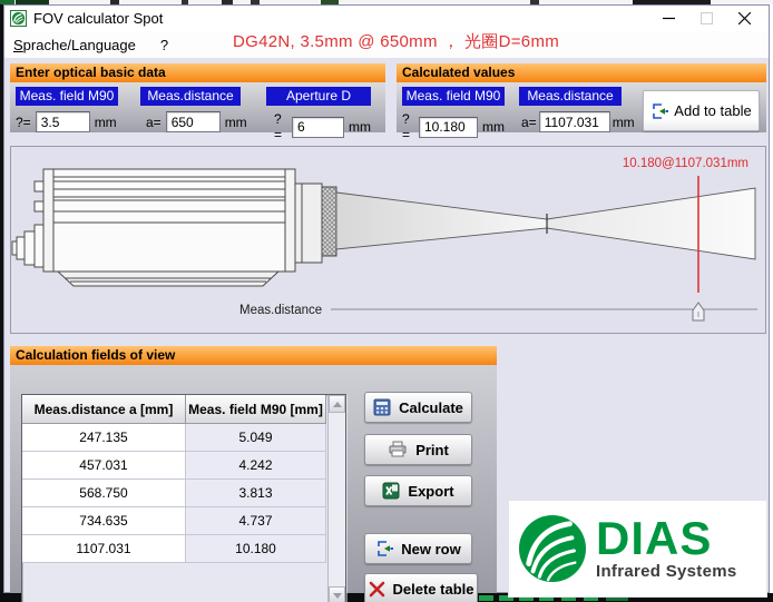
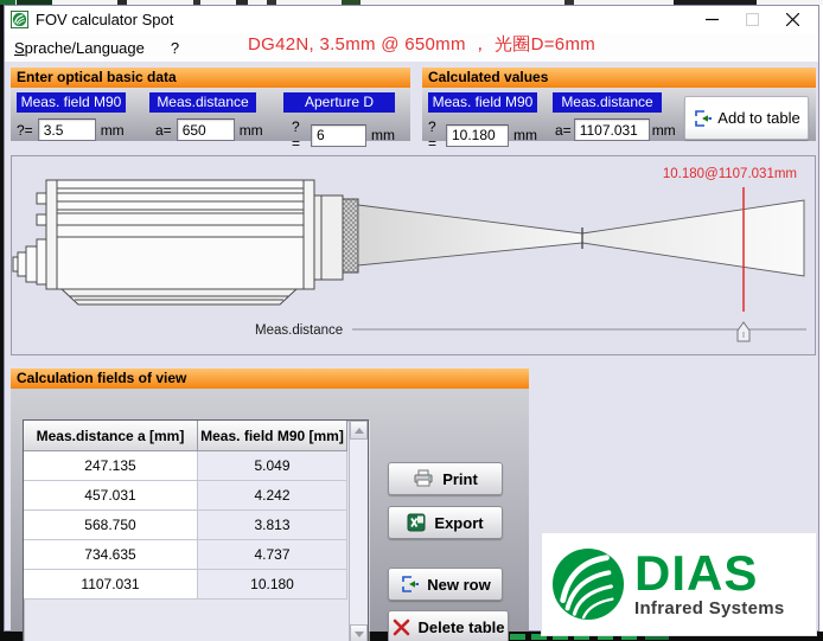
  FOV calculator Spot
  Sprache/Language
  ?
  DG42N, 3.5mm @ 650mm ， 光圈D=6mm
  Enter optical basic data
  Meas. field M90
  ?=
  3.5
  mm
  Meas.distance
  a=
  650
  mm
  Aperture D
  ?=
  6
  mm
  Calculated values
  Meas. field M90
  ?=
  10.180
  mm
  Meas.distance
  a=
  1107.031
  mm
  Add to table
  10.180@1107.031mm
  Meas.distance
  Calculation fields of view
  Meas.distance a [mm]
  Meas. field M90 [mm]
  247.135
  5.049
  457.031
  4.242
  568.750
  3.813
  734.635
  4.737
  1107.031
  10.180
- Calculate
  Print
  Export
  New row
  Delete table
  DIAS
  Infrared Systems
